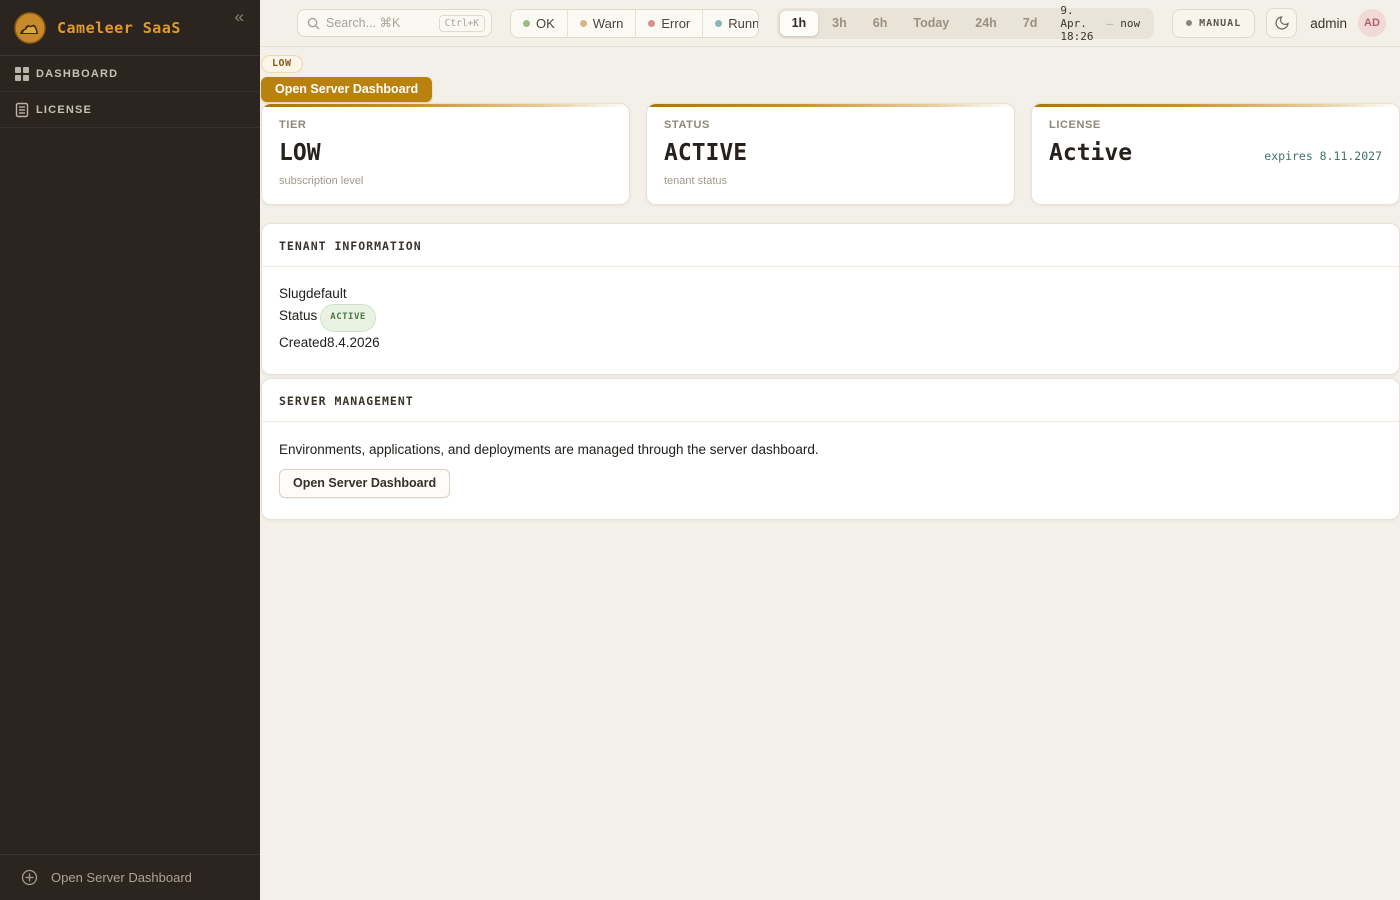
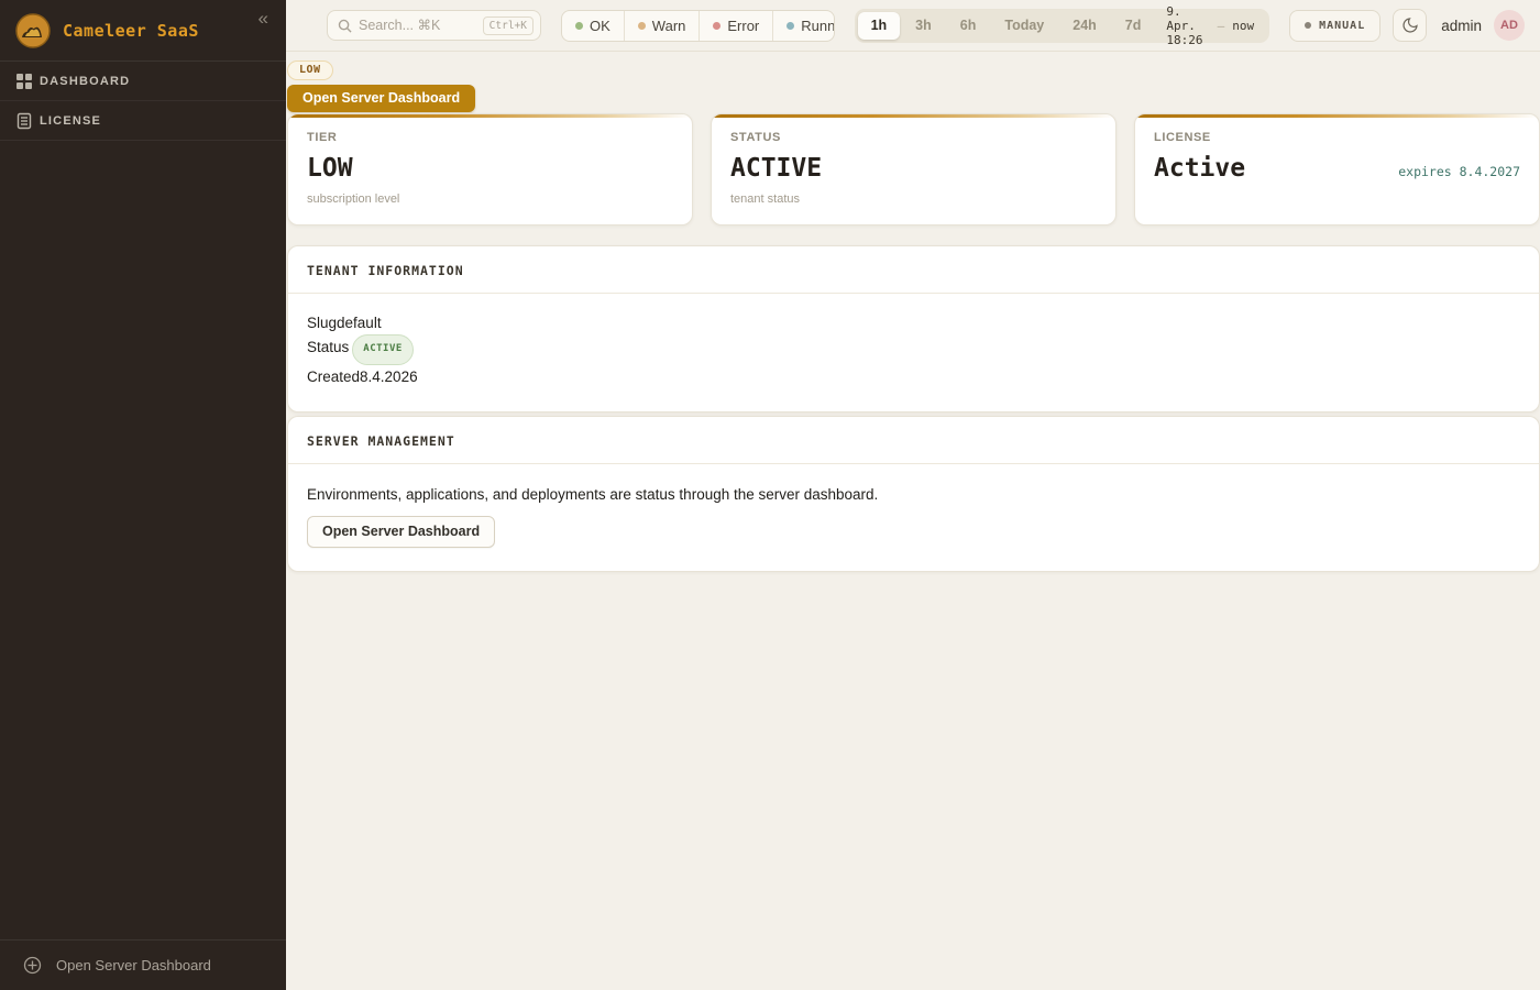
  Cameleer SaaS
  «
  DASHBOARD
  LICENSE
  Open Server Dashboard
  Search... ⌘K
  Ctrl+K
  OK
  Warn
  Error
  1h
  3h
  6h
  Today
  24h
  7d
  9. Apr. 18:26
  –
  now
  MANUAL
  admin
  AD
  LOW
  Open Server Dashboard
  TIER
  LOW
  subscription level
  STATUS
  ACTIVE
  tenant status
  LICENSE
  Active
- expires 8.11.2027
+ expires 8.4.2027
  TENANT INFORMATION
  Slugdefault
  Status ACTIVE
  Created8.4.2026
  SERVER MANAGEMENT
- Environments, applications, and deployments are managed through the server dashboard.
+ Environments, applications, and deployments are status through the server dashboard.
  Open Server Dashboard
